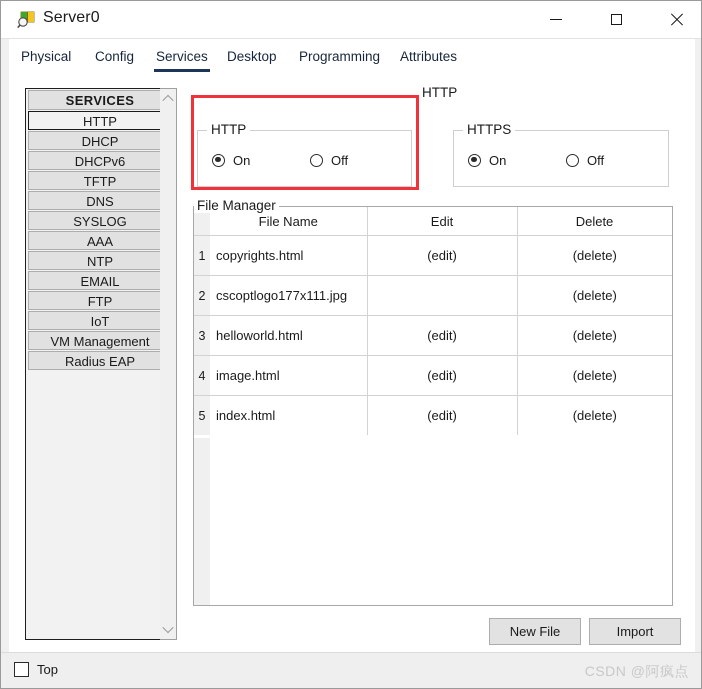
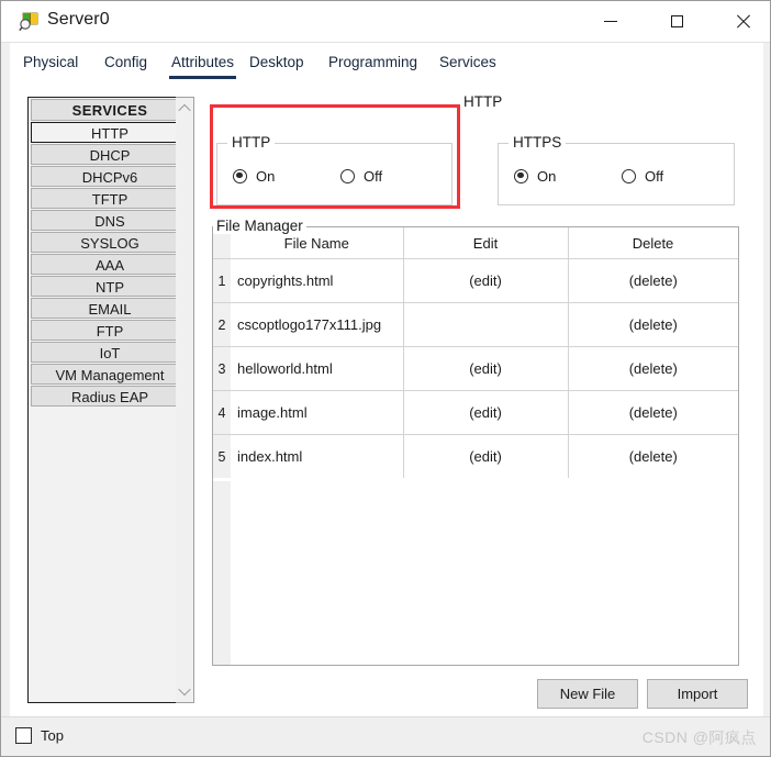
  Server0
  Physical
  Config
- Services
+ Attributes
  Desktop
  Programming
- Attributes
+ Services
  SERVICES
  HTTP
  DHCP
  DHCPv6
  TFTP
  DNS
  SYSLOG
  AAA
  NTP
  EMAIL
  FTP
  IoT
  VM Management
  Radius EAP
  HTTP
  On
  Off
  HTTPS
  On
  Off
  HTTP
  File Manager
  	File Name	Edit	Delete
  1	copyrights.html	(edit)	(delete)
  2	cscoptlogo177x111.jpg		(delete)
  3	helloworld.html	(edit)	(delete)
  4	image.html	(edit)	(delete)
  5	index.html	(edit)	(delete)
  New File
  Import
  Top
  CSDN @阿疯点
